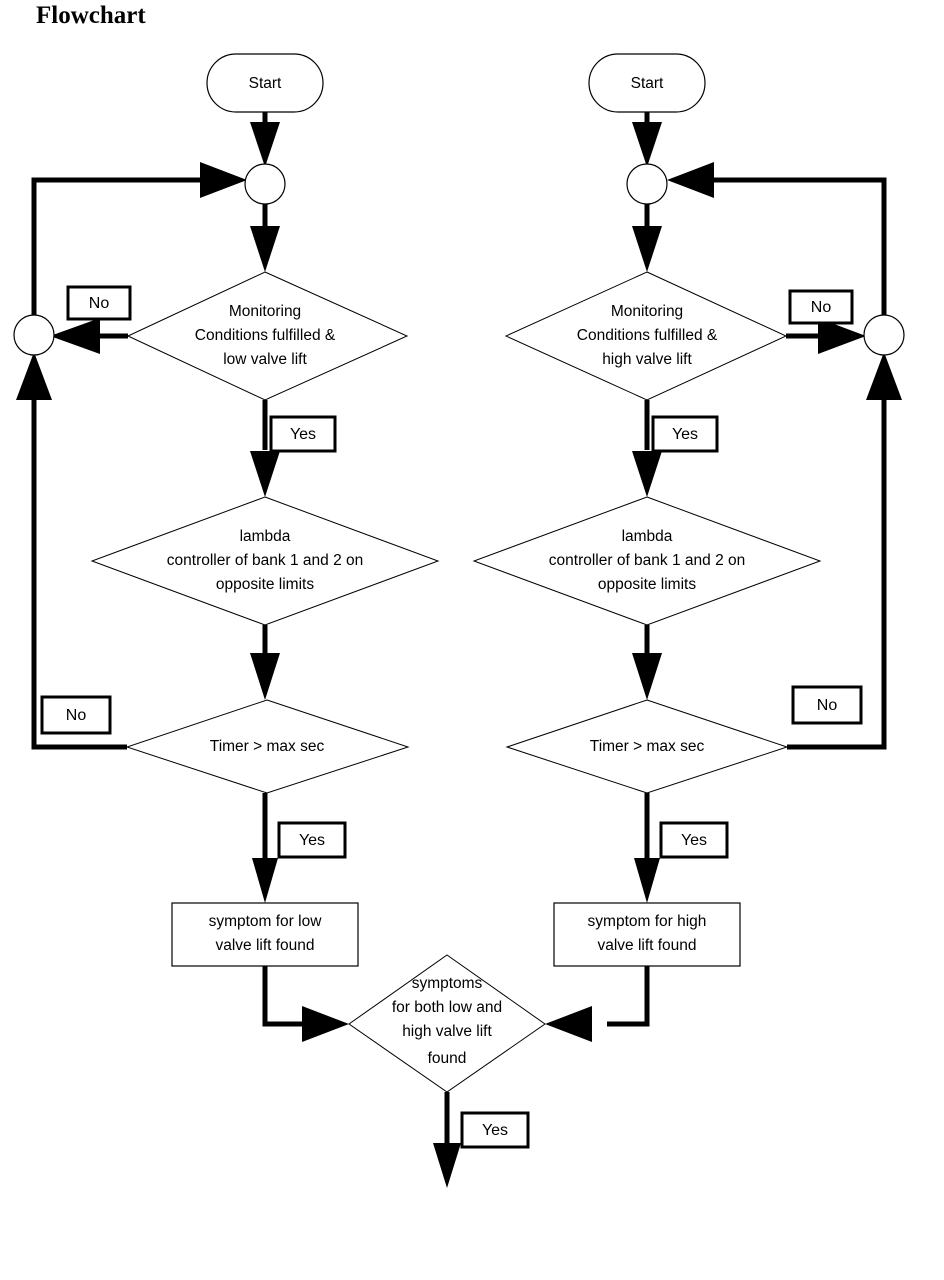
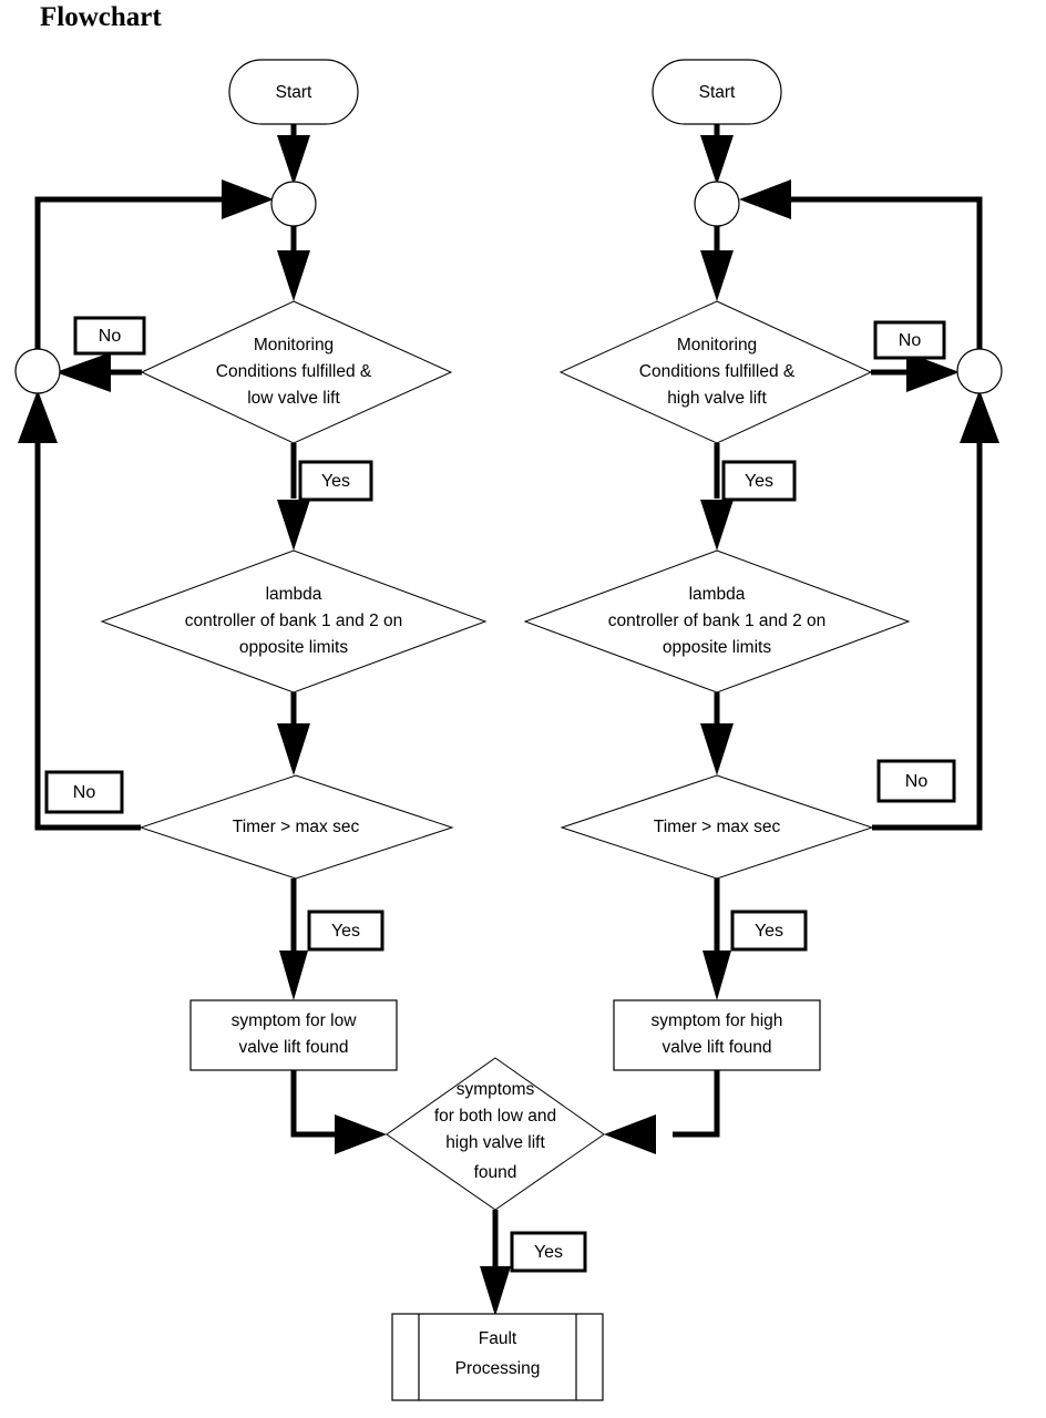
  Flowchart
  Start
  Start
  Monitoring
  Conditions fulfilled &
  low valve lift
  Monitoring
  Conditions fulfilled &
  high valve lift
  lambda
  controller of bank 1 and 2 on
  opposite limits
  lambda
  controller of bank 1 and 2 on
  opposite limits
  Timer > max sec
  Timer > max sec
  symptom for low
  valve lift found
  symptom for high
  valve lift found
  symptoms
  for both low and
  high valve lift
  found
+ Fault
+ Processing
  No
  Yes
  No
  Yes
  No
  Yes
  No
  Yes
  Yes
